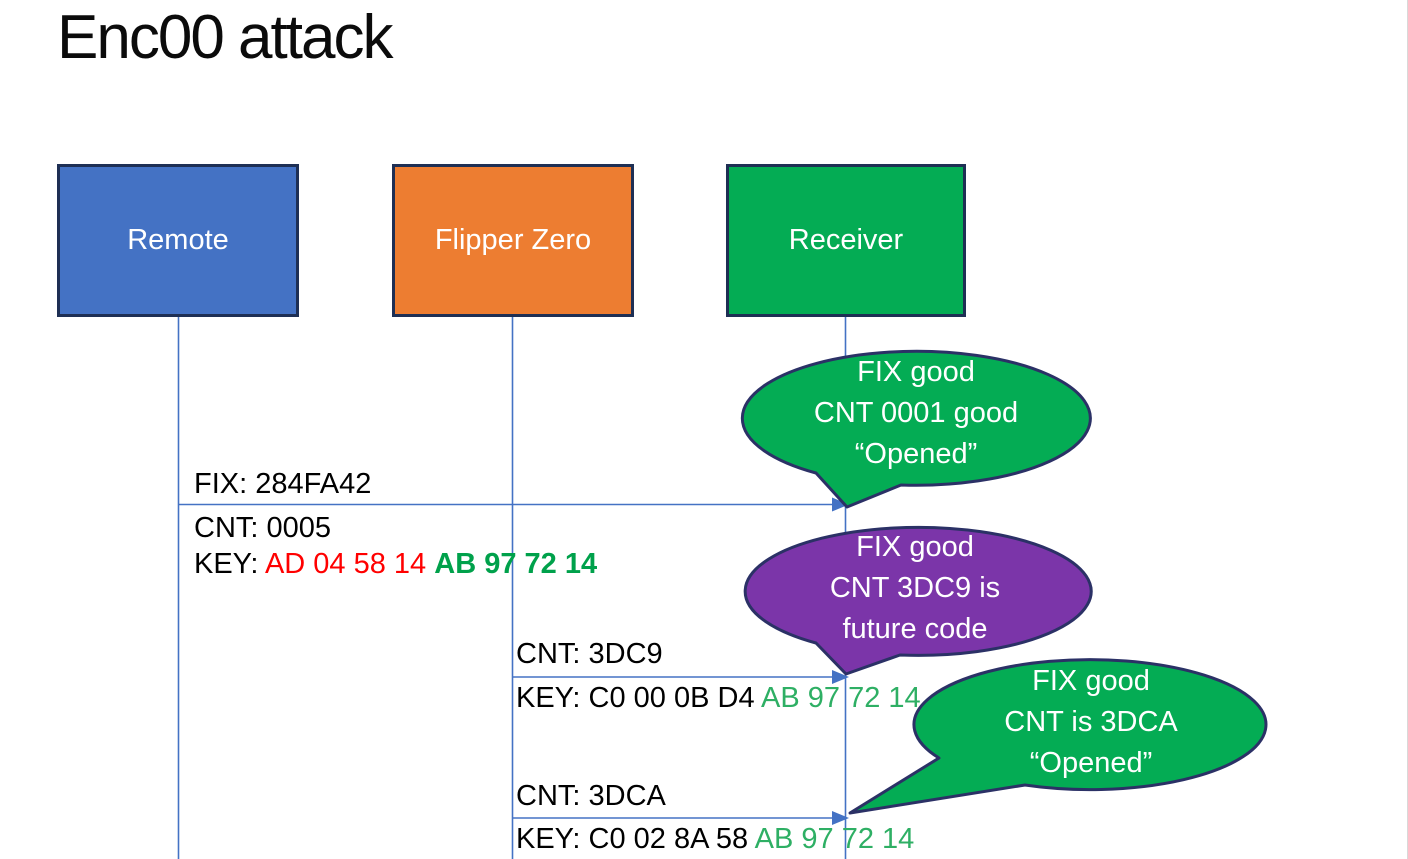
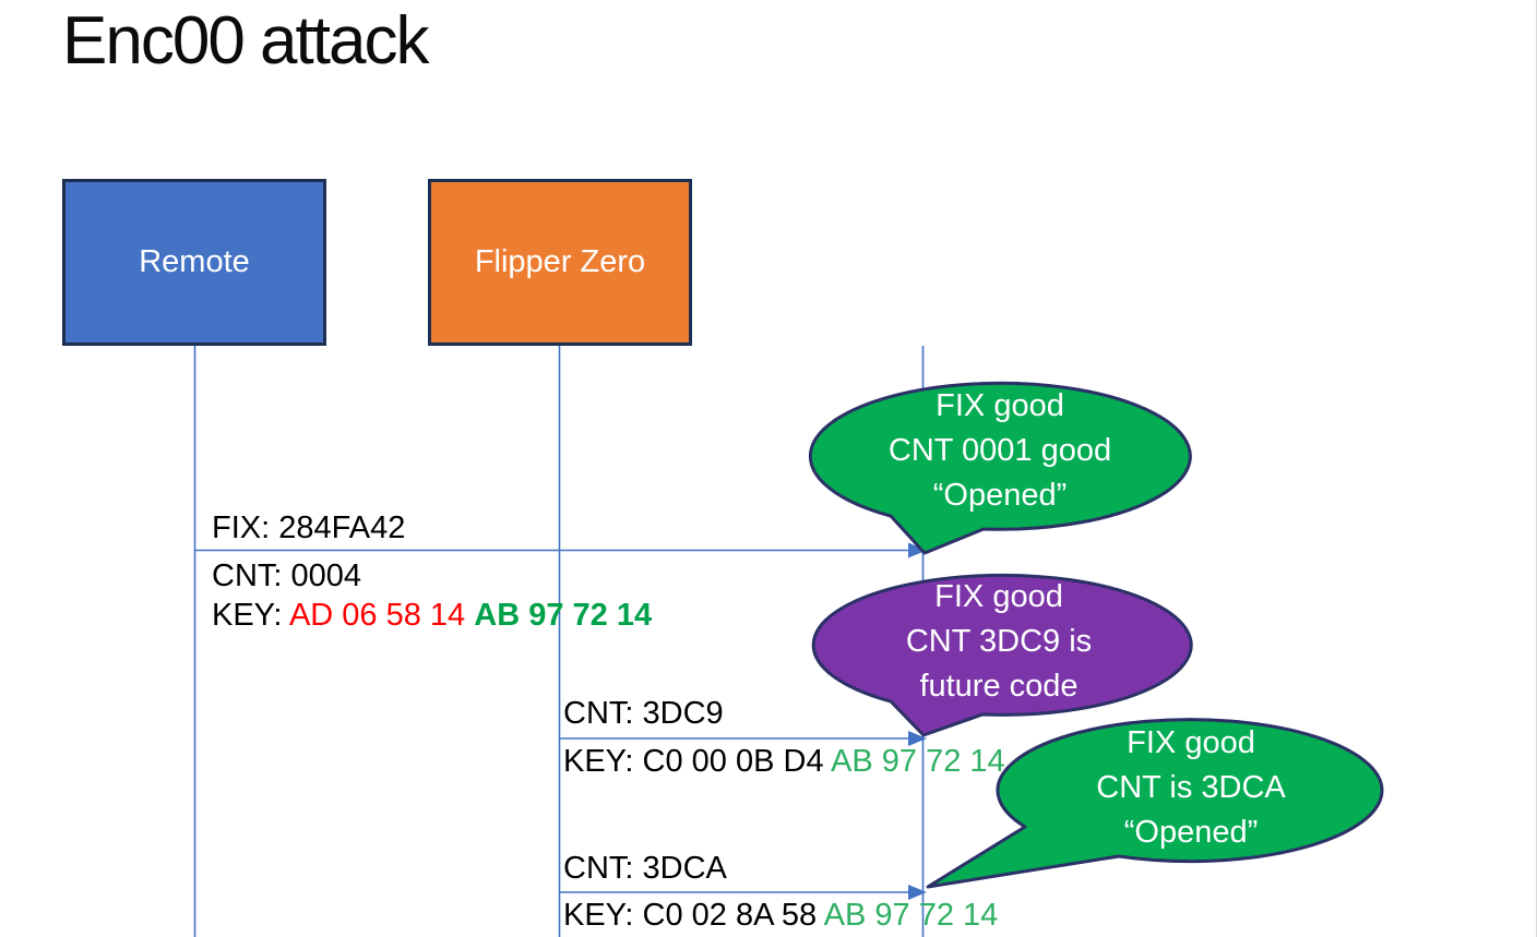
  Enc00 attack
  Remote
  Flipper Zero
- Receiver
  FIX: 284FA42
- CNT: 0005
+ CNT: 0004
- KEY: AD 04 58 14 AB 97 72 14
+ KEY: AD 06 58 14 AB 97 72 14
  CNT: 3DC9
  KEY: C0 00 0B D4 AB 97 72 14
  CNT: 3DCA
  KEY: C0 02 8A 58 AB 97 72 14
  FIX good
  CNT 0001 good
  “Opened”
  FIX good
  CNT 3DC9 is
  future code
  FIX good
  CNT is 3DCA
  “Opened”
